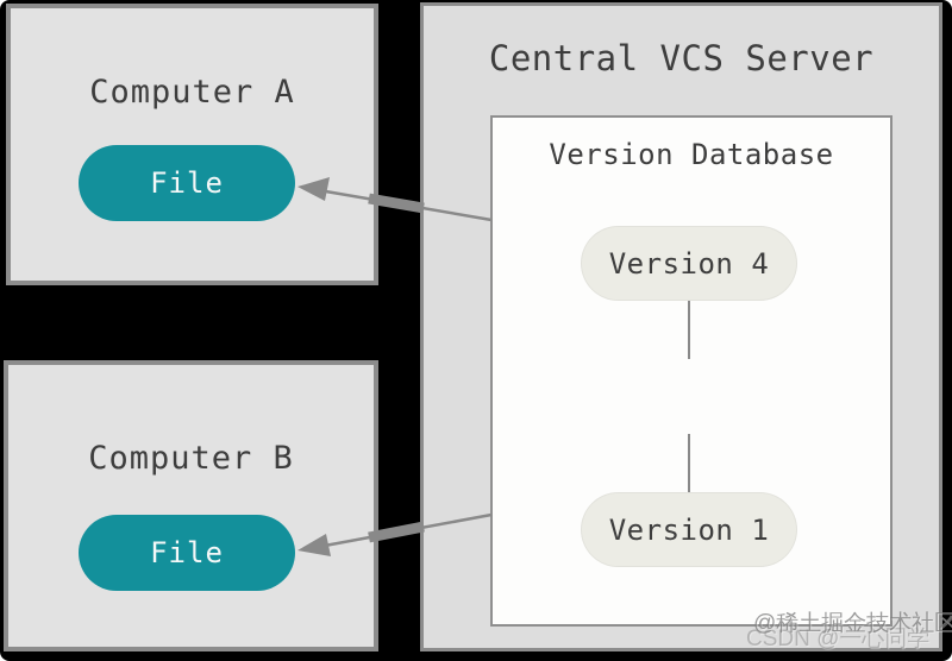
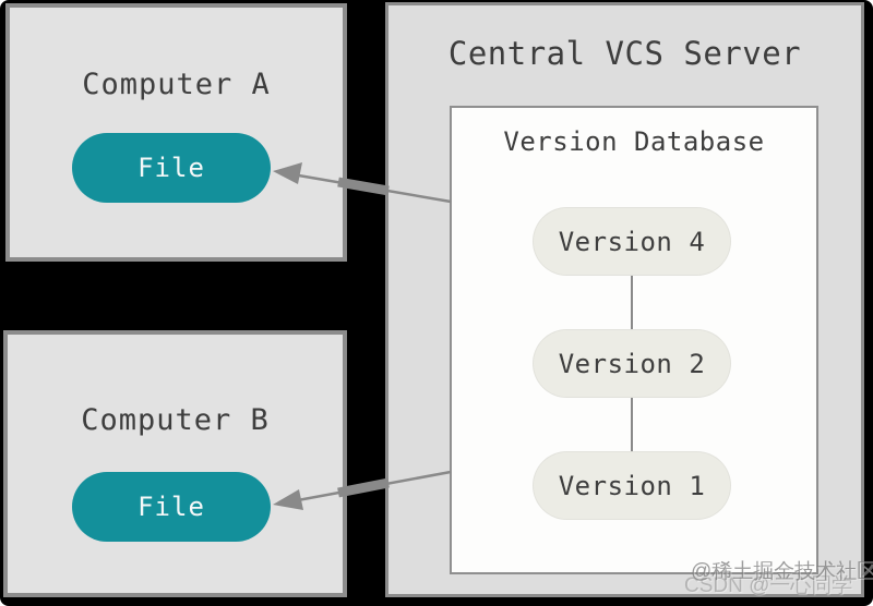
  Computer A
  File
  Computer B
  File
  Central VCS Server
  Version Database
  Version 4
+ Version 2
  Version 1
  CSDN @一心同学
  @稀土掘金技术社区
